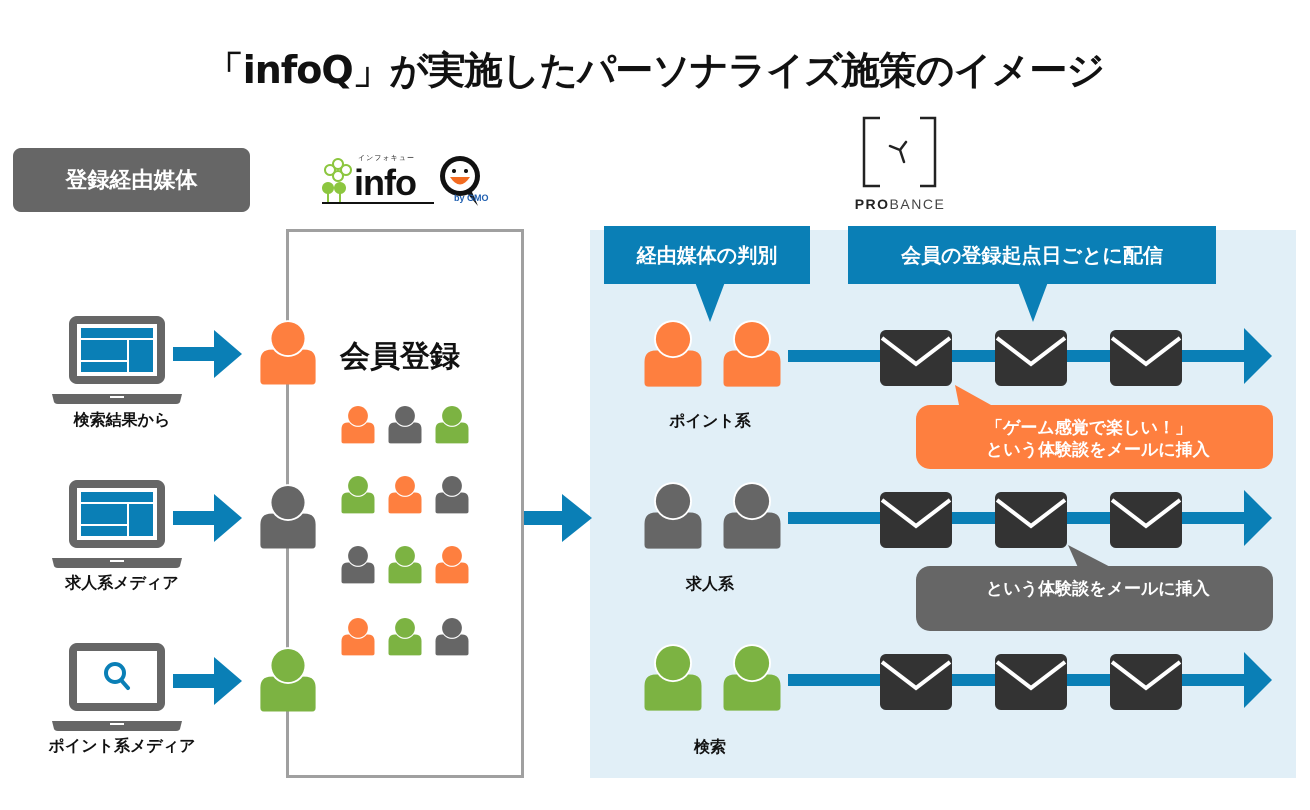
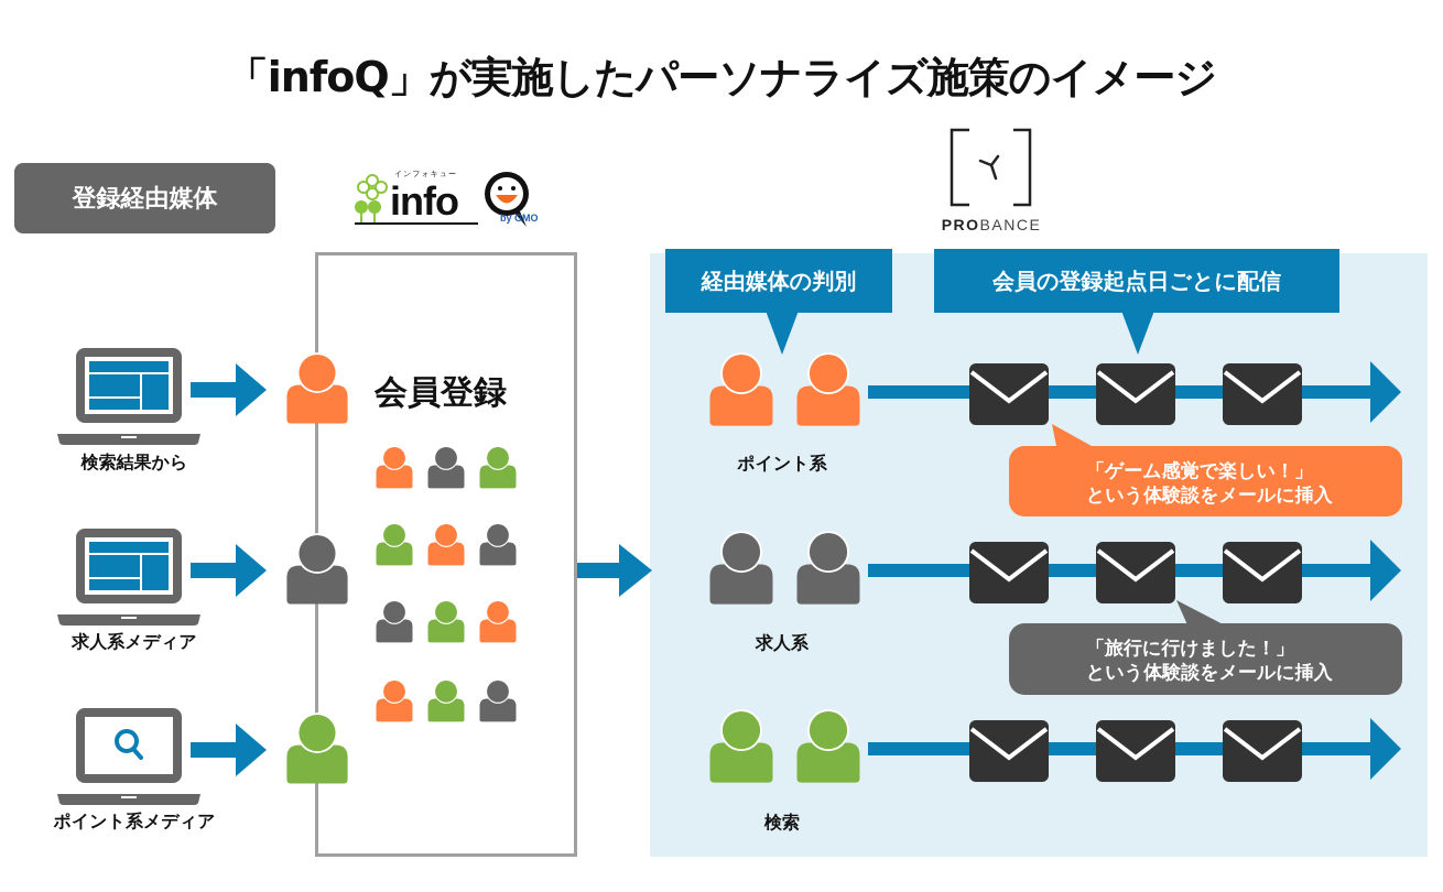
  「infoQ」が実施したパーソナライズ施策のイメージ
  登録経由媒体
  インフォキュー
  infoQ
  info
  by GMO
  PROBANCE
  経由媒体の判別
  会員の登録起点日ごとに配信
  会員登録
  検索結果から
  求人系メディア
  ポイント系メディア
  ポイント系
  求人系
  検索
  「ゲーム感覚で楽しい！」
  という体験談をメールに挿入
+ 「旅行に行けました！」
  という体験談をメールに挿入
